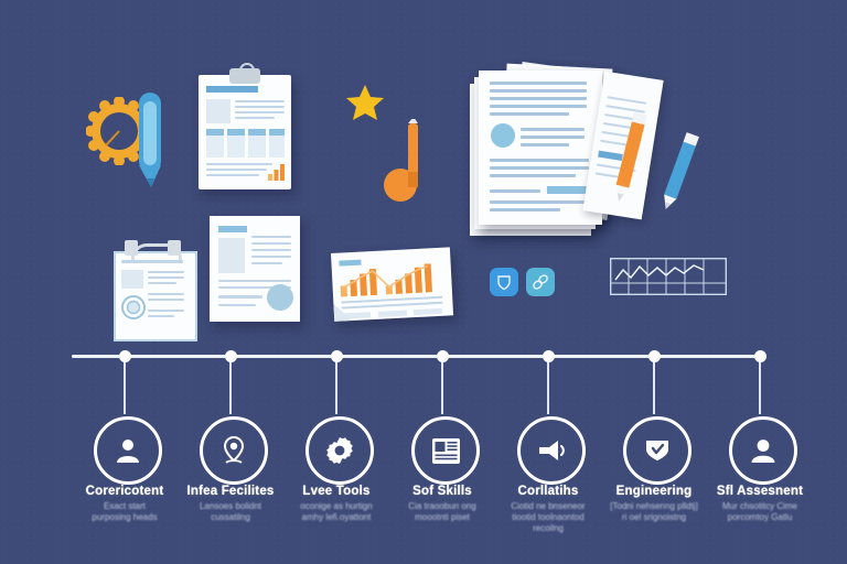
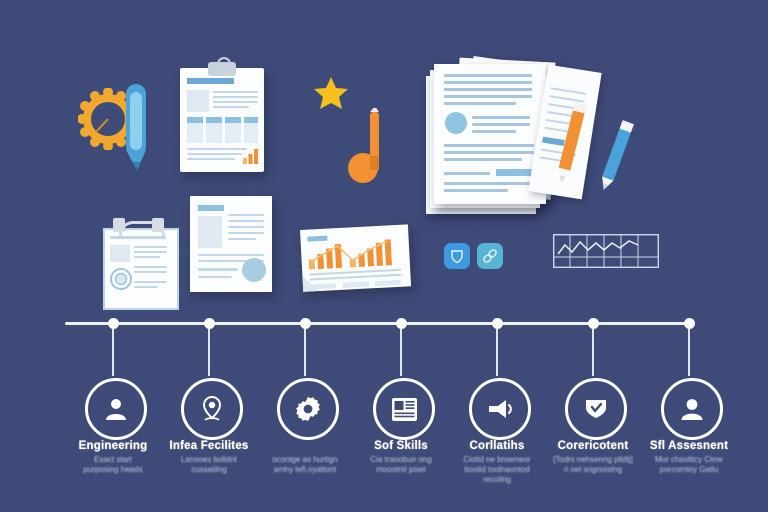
- Corericotent
+ Engineering
  Exact start
  purposing heads
  Infea Fecilites
  Lansoes bolidnt
  cussatilng
- Lvee Tools
  oconige as hurtign
  amhy lefi.oyattont
  Sof Skills
  Cia traoobun ong
  moootnti piset
  Corllatihs
  Ciotid ne bnseneor
  tiootid toolnaontod
  recoilng
- Engineering
+ Corericotent
  [Todni nehsenng plldtj]
  ri oel srignoistng
  Sfl Assesnent
  Mur chsotitcy Cime
  porcomtoy Gatlu
